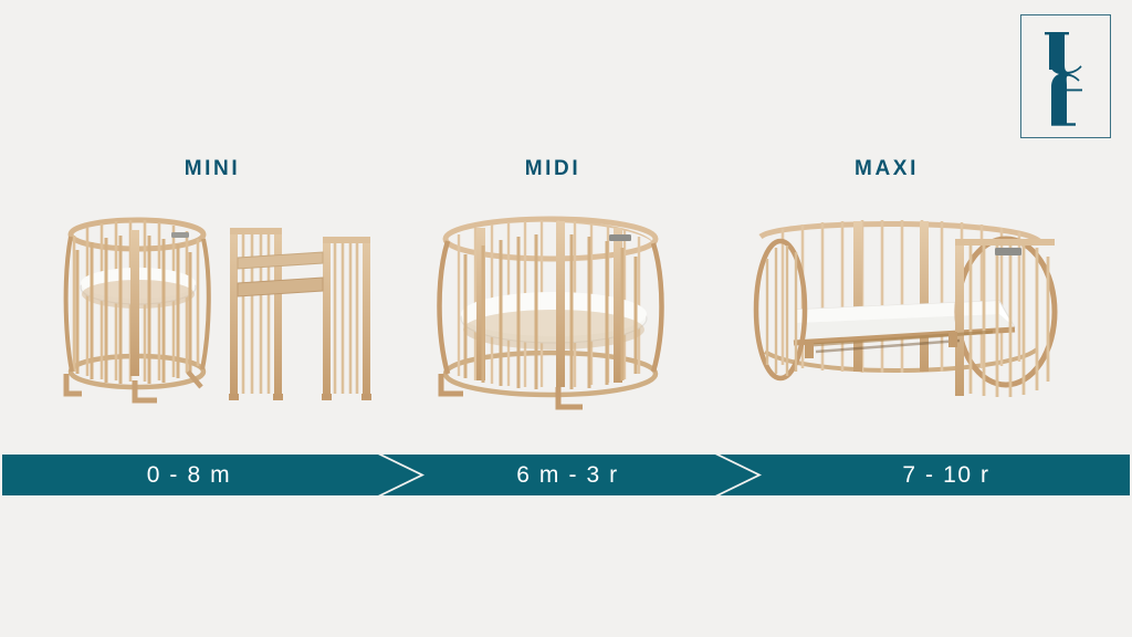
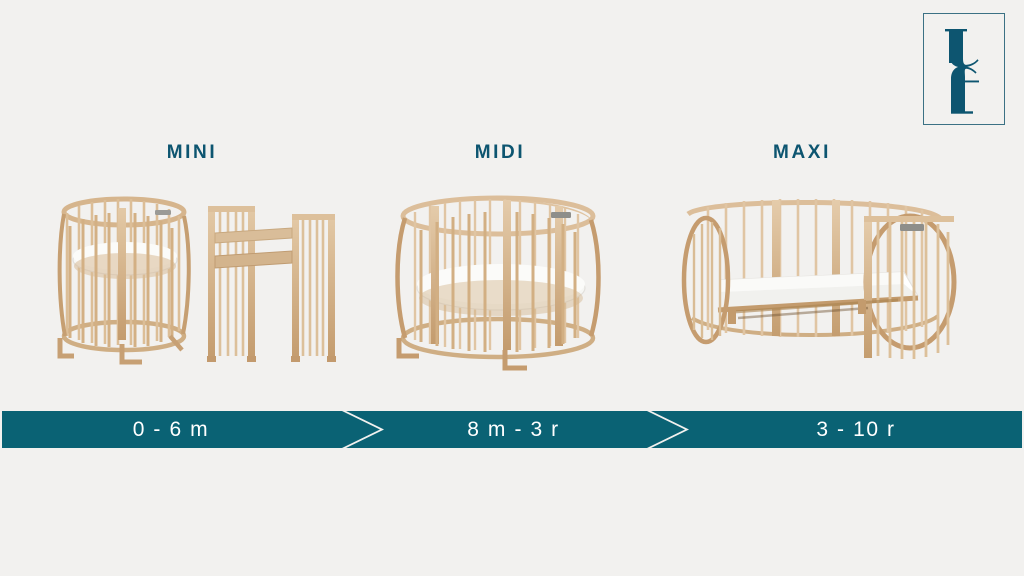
  MINI
  MIDI
  MAXI
- 0 - 8 m
+ 0 - 6 m
- 6 m - 3 r
+ 8 m - 3 r
- 7 - 10 r
+ 3 - 10 r
